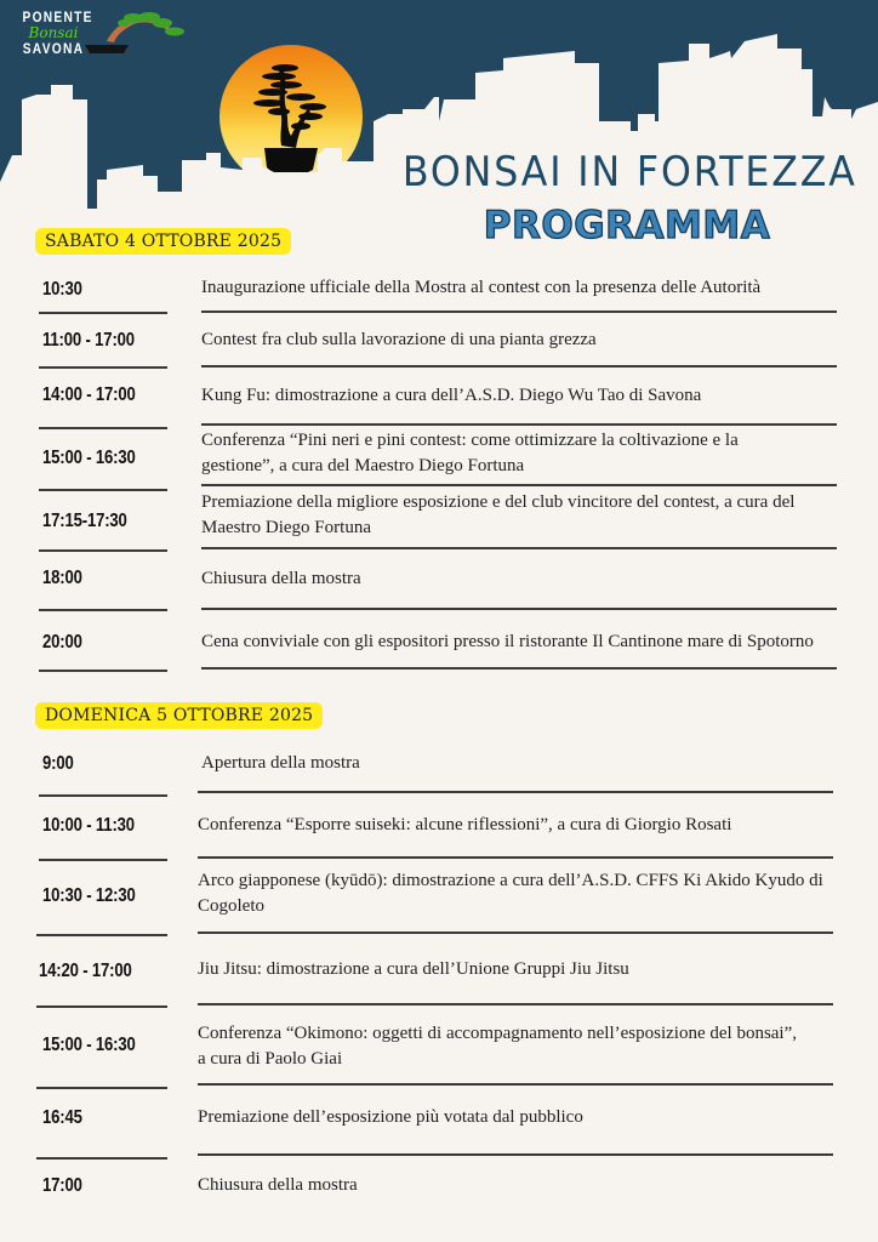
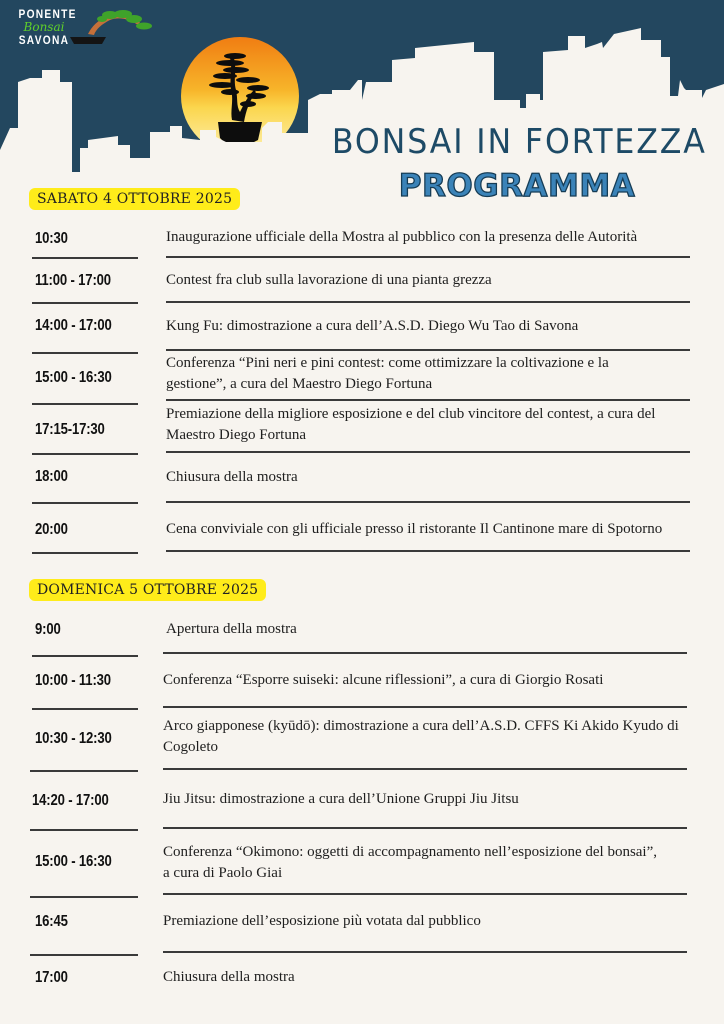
  PONENT
  Bonsai
  SAVONA
  BONSAI IN FORTEZZA
  PROGRAMMA
  SABATO 4 OTTOBRE 2025
  10:30
- Inaugurazione ufficiale della Mostra al contest con la presenza delle Autorità
+ Inaugurazione ufficiale della Mostra al pubblico con la presenza delle Autorità
  11:00 - 17:00
  Contest fra club sulla lavorazione di una pianta grezza
  14:00 - 17:00
  Kung Fu: dimostrazione a cura dell’A.S.D. Diego Wu Tao di Savona
  15:00 - 16:30
  Conferenza “Pini neri e pini contest: come ottimizzare la coltivazione e la gestione”, a cura del Maestro Diego Fortuna
  17:15-17:30
  Premiazione della migliore esposizione e del club vincitore del contest, a cura del Maestro Diego Fortuna
  18:00
  Chiusura della mostra
  20:00
- Cena conviviale con gli espositori presso il ristorante Il Cantinone mare di Spotorno
+ Cena conviviale con gli ufficiale presso il ristorante Il Cantinone mare di Spotorno
  DOMENICA 5 OTTOBRE 2025
  9:00
  Apertura della mostra
  10:00 - 11:30
  Conferenza “Esporre suiseki: alcune riflessioni”, a cura di Giorgio Rosati
  10:30 - 12:30
  Arco giapponese (kyūdō): dimostrazione a cura dell’A.S.D. CFFS Ki Akido Kyudo di Cogoleto
  14:20 - 17:00
  Jiu Jitsu: dimostrazione a cura dell’Unione Gruppi Jiu Jitsu
  15:00 - 16:30
  Conferenza “Okimono: oggetti di accompagnamento nell’esposizione del bonsai”, a cura di Paolo Giai
  16:45
  Premiazione dell’esposizione più votata dal pubblico
  17:00
  Chiusura della mostra
